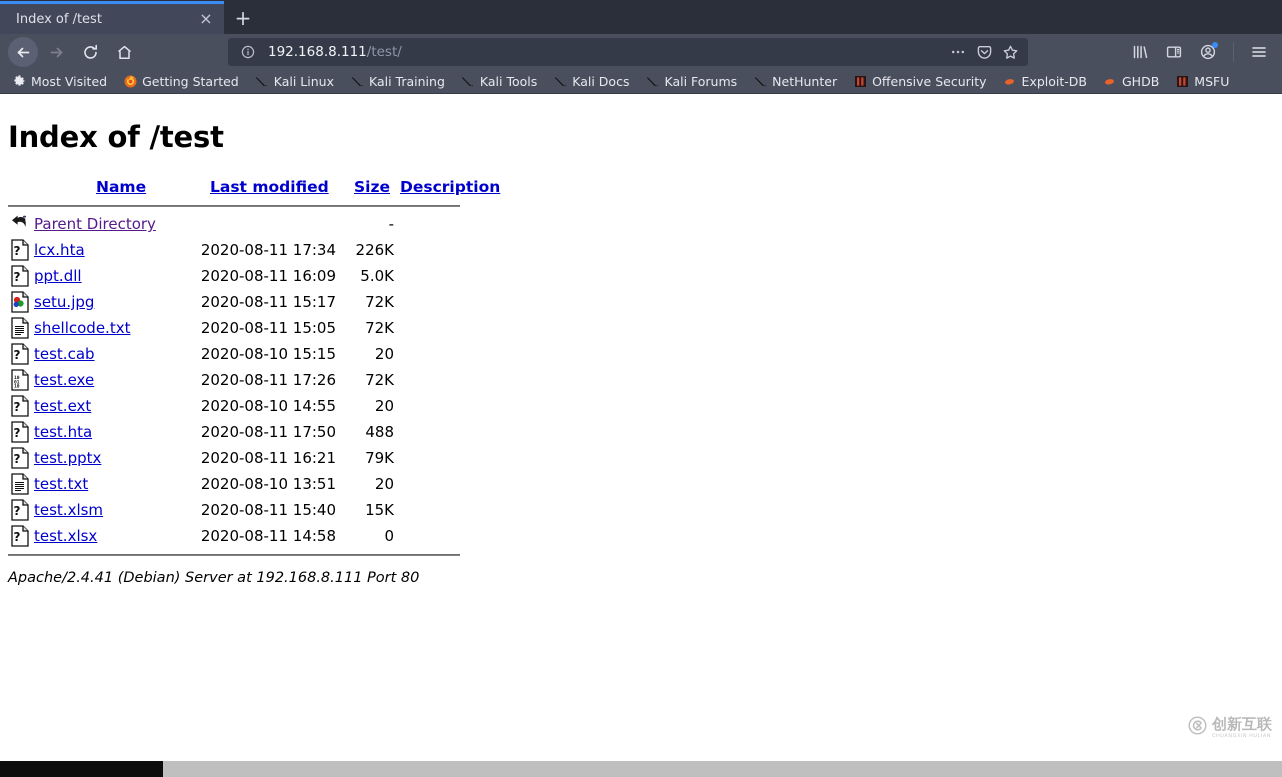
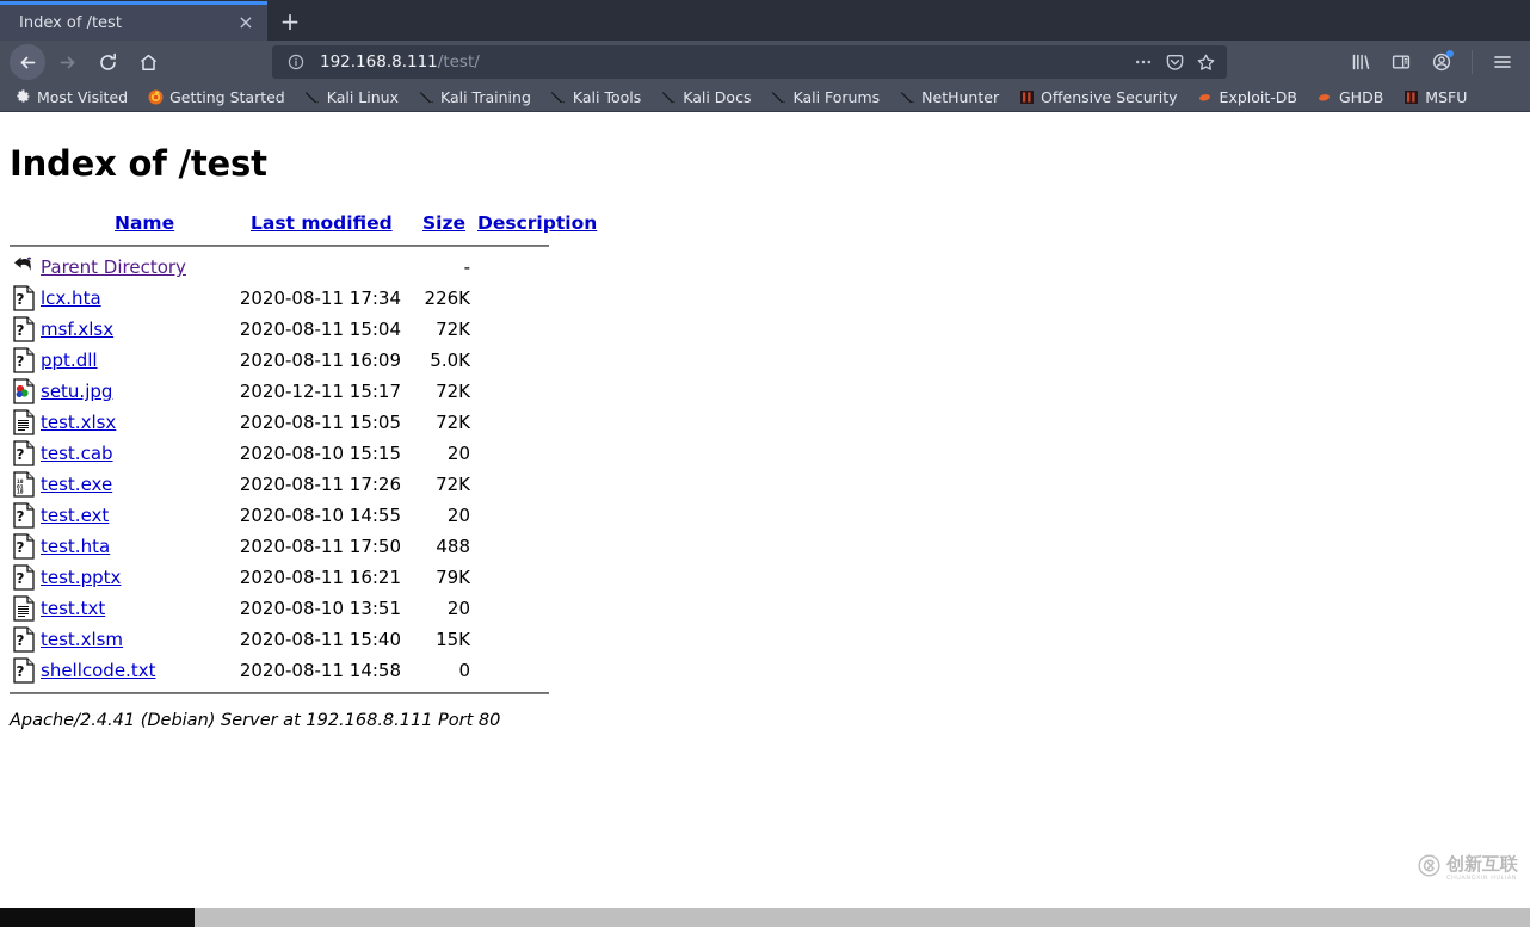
  Index of /test
  ×
  +
  192.168.8.111/test/
  Most Visited
  Getting Started
  Kali Linux
  Kali Training
  Kali Tools
  Kali Docs
  Kali Forums
  NetHunter
  Offensive Security
  Exploit-DB
  GHDB
  MSFU
  Index of /test
  	Name	Last modified	Size	Description
  	Parent Directory		-
  ?	lcx.hta	2020-08-11 17:34	226K
+ ?	msf.xlsx	2020-08-11 15:04	72K
  ?	ppt.dll	2020-08-11 16:09	5.0K
- 	setu.jpg	2020-08-11 15:17	72K
+ 	setu.jpg	2020-12-11 15:17	72K
- 	shellcode.txt	2020-08-11 15:05	72K
+ 	test.xlsx	2020-08-11 15:05	72K
  ?	test.cab	2020-08-10 15:15	20
  	test.exe	2020-08-11 17:26	72K
  ?	test.ext	2020-08-10 14:55	20
  ?	test.hta	2020-08-11 17:50	488
  ?	test.pptx	2020-08-11 16:21	79K
  	test.txt	2020-08-10 13:51	20
  ?	test.xlsm	2020-08-11 15:40	15K
- ?	test.xlsx	2020-08-11 14:58	0
+ ?	shellcode.txt	2020-08-11 14:58	0
  Apache/2.4.41 (Debian) Server at 192.168.8.111 Port 80
  创新互联
